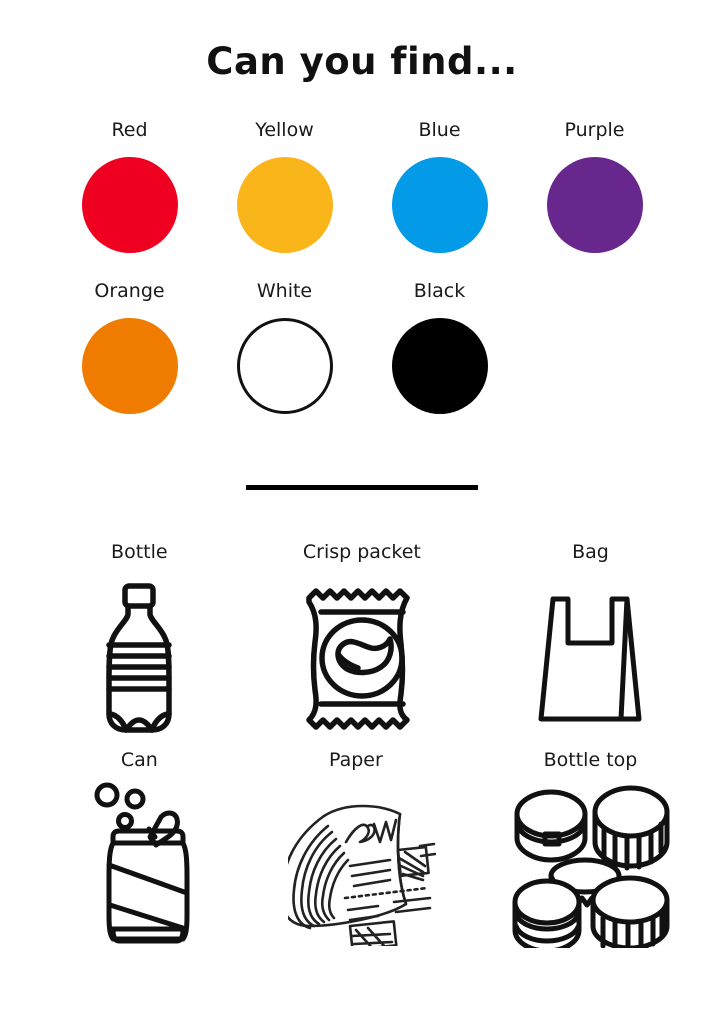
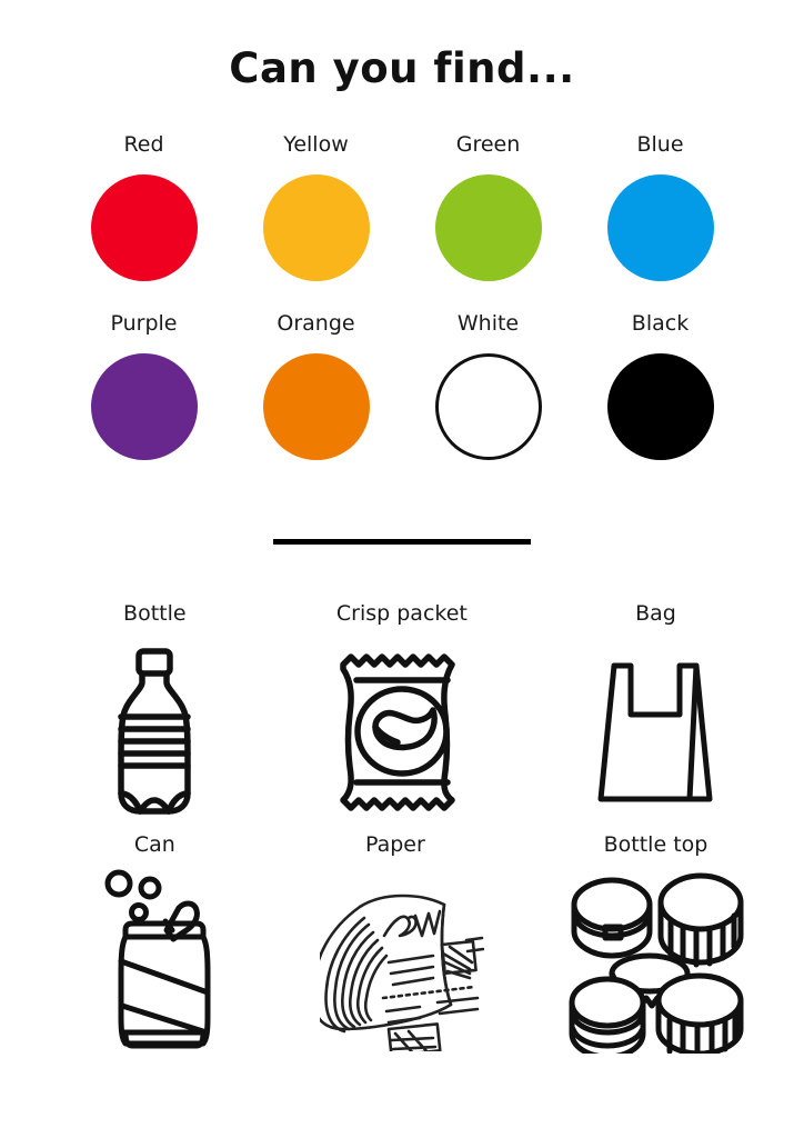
  Can you find...
  Red
  Yellow
+ Green
  Blue
  Purple
  Orange
  White
  Black
  Bottle
  Crisp packet
  Bag
  Can
  Paper
  Bottle top
